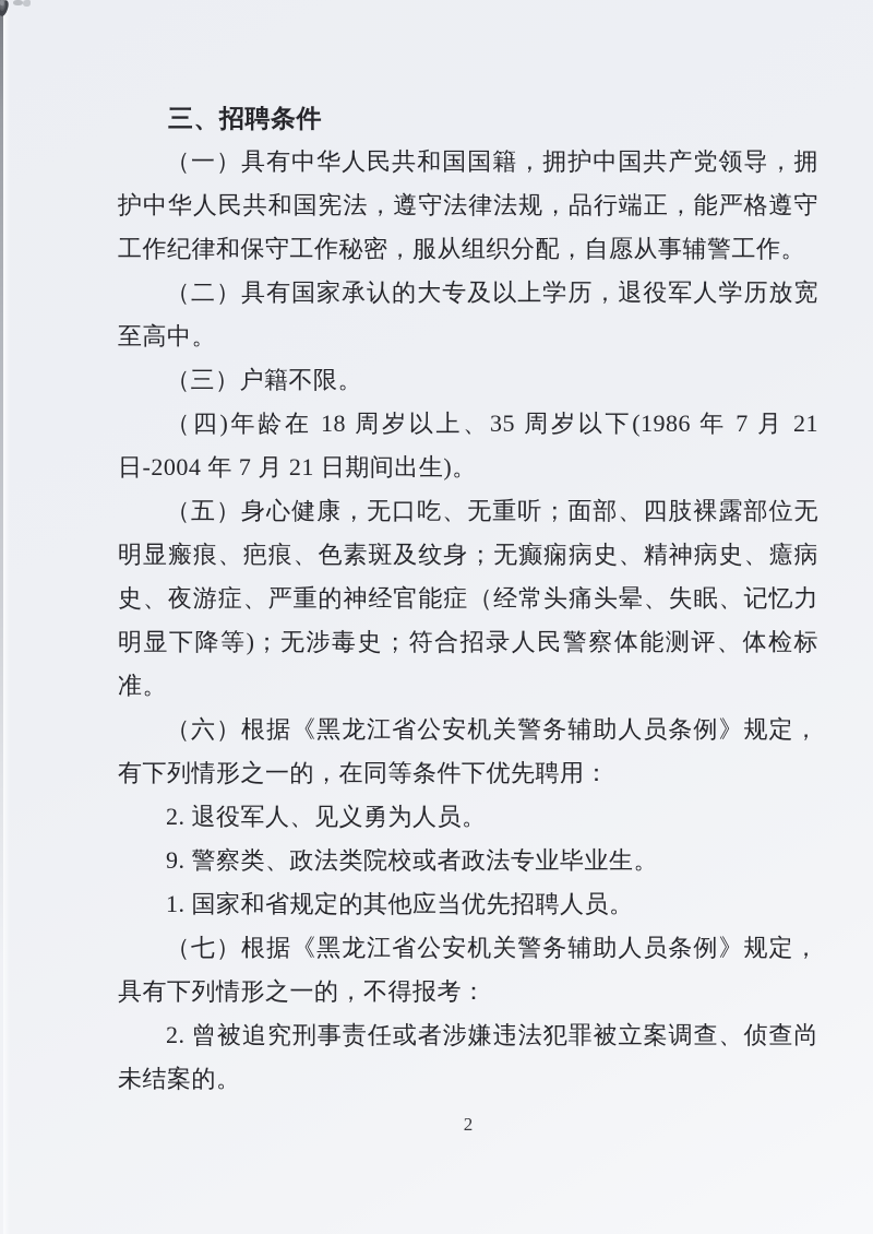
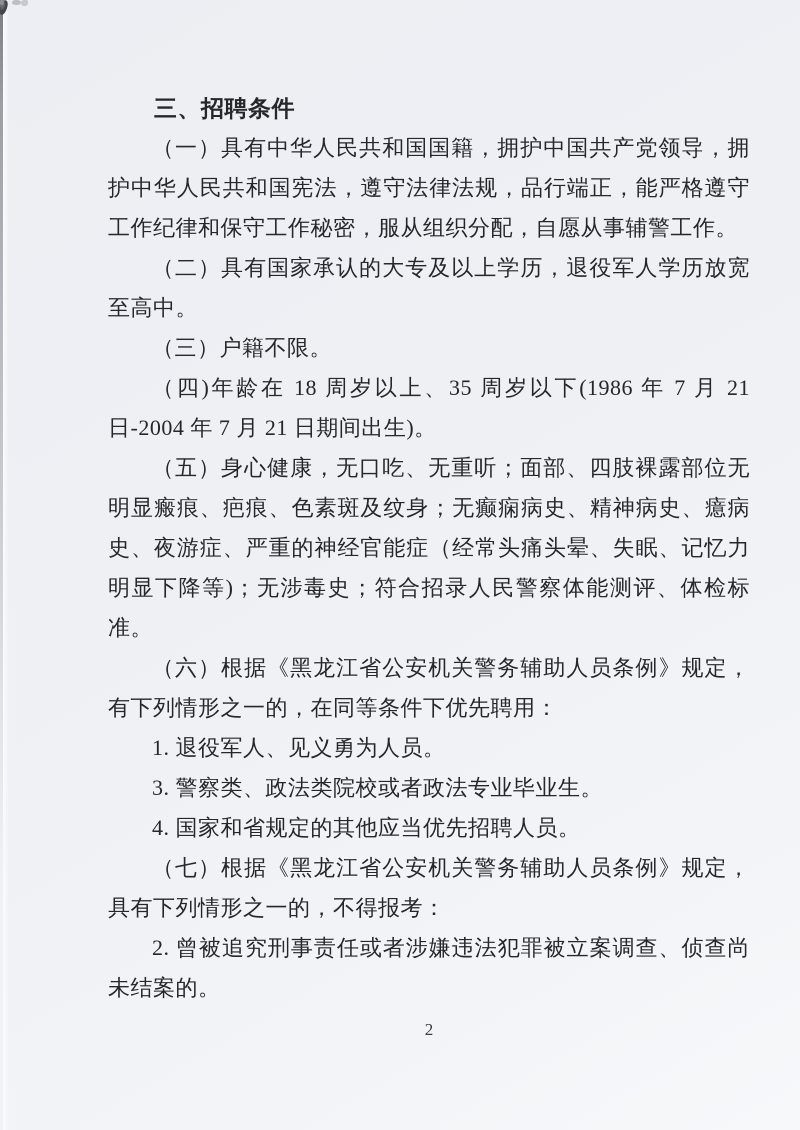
  三、招聘条件
  （一）具有中华人民共和国国籍，拥护中国共产党领导，拥护中华人民共和国宪法，遵守法律法规，品行端正，能严格遵守工作纪律和保守工作秘密，服从组织分配，自愿从事辅警工作。
  （二）具有国家承认的大专及以上学历，退役军人学历放宽至高中。
  （三）户籍不限。
  （四)年龄在 18 周岁以上、35 周岁以下(1986 年 7 月 21 日-2004 年 7 月 21 日期间出生)。
  （五）身心健康，无口吃、无重听；面部、四肢裸露部位无明显瘢痕、疤痕、色素斑及纹身；无癫痫病史、精神病史、癔病史、夜游症、严重的神经官能症（经常头痛头晕、失眠、记忆力明显下降等)；无涉毒史；符合招录人民警察体能测评、体检标准。
  （六）根据《黑龙江省公安机关警务辅助人员条例》规定，有下列情形之一的，在同等条件下优先聘用：
- 2. 退役军人、见义勇为人员。
+ 1. 退役军人、见义勇为人员。
- 9. 警察类、政法类院校或者政法专业毕业生。
+ 3. 警察类、政法类院校或者政法专业毕业生。
- 1. 国家和省规定的其他应当优先招聘人员。
+ 4. 国家和省规定的其他应当优先招聘人员。
  （七）根据《黑龙江省公安机关警务辅助人员条例》规定，具有下列情形之一的，不得报考：
  2. 曾被追究刑事责任或者涉嫌违法犯罪被立案调查、侦查尚未结案的。
  2
